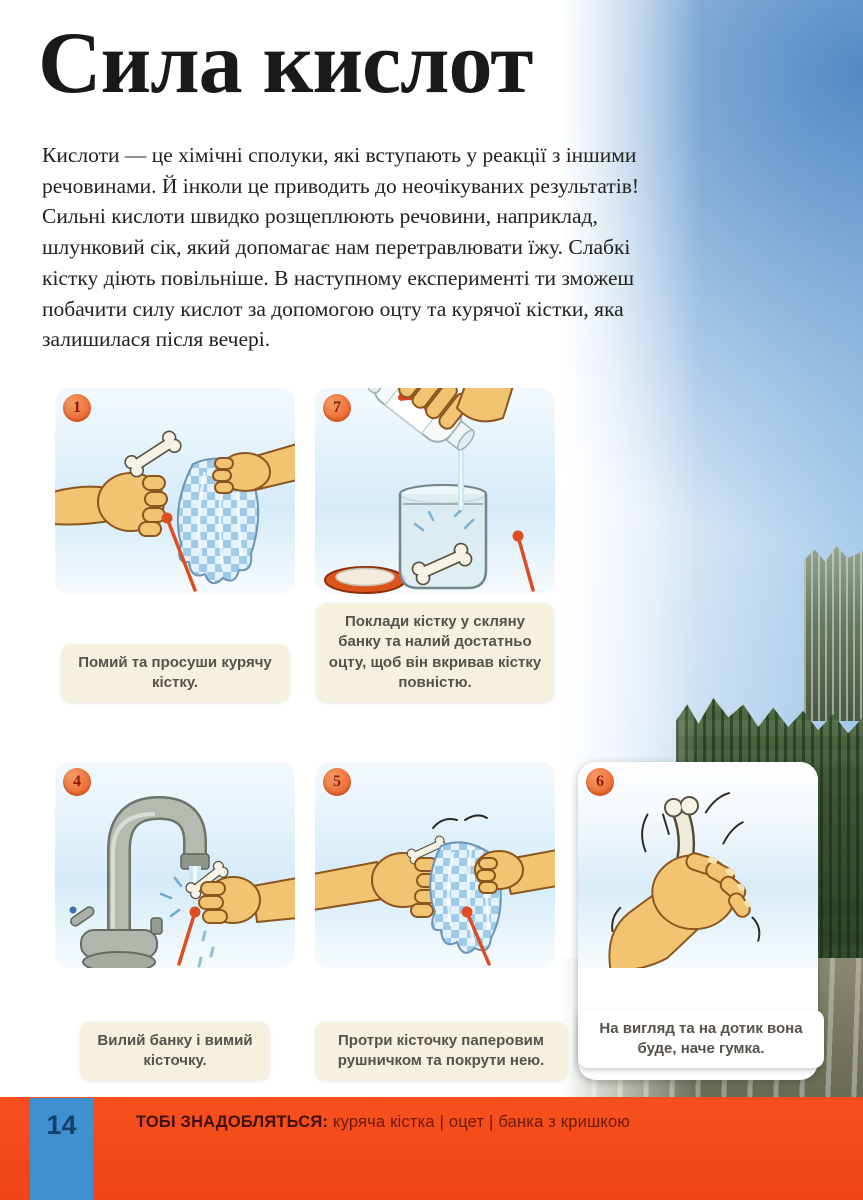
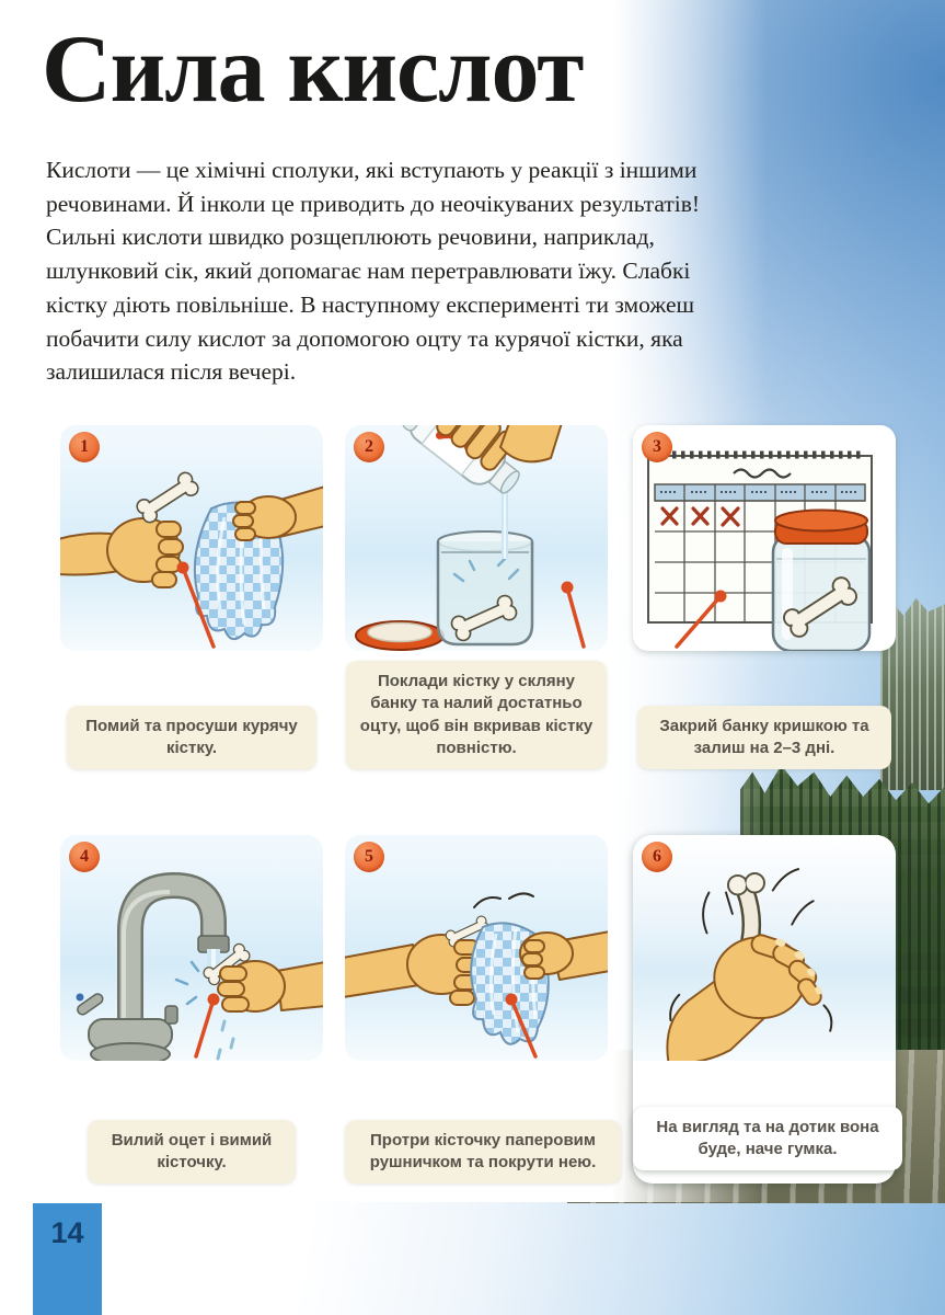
  Сила кислот
  Кислоти — це хімічні сполуки, які вступають у реакції з іншими речовинами. Й інколи це приводить до неочікуваних результатів! Сильні кислоти швидко розщеплюють речовини, наприклад, шлунковий сік, який допомагає нам перетравлювати їжу. Слабкі кістку діють повільніше. В наступному експерименті ти зможеш побачити силу кислот за допомогою оцту та курячої кістки, яка залишилася після вечері.
  1
  Помий та просуши курячу кістку.
- 7
+ 2
  Поклади кістку у скляну банку та налий достатньо оцту, щоб він вкривав кістку повністю.
+ 3
+ Закрий банку кришкою та залиш на 2–3 дні.
  4
- Вилий банку і вимий кісточку.
+ Вилий оцет і вимий кісточку.
  5
  Протри кісточку паперовим рушничком та покрути нею.
  6
  На вигляд та на дотик вона буде, наче гумка.
- ТОБІ ЗНАДОБЛЯТЬСЯ: куряча кістка | оцет | банка з кришкою
  14
